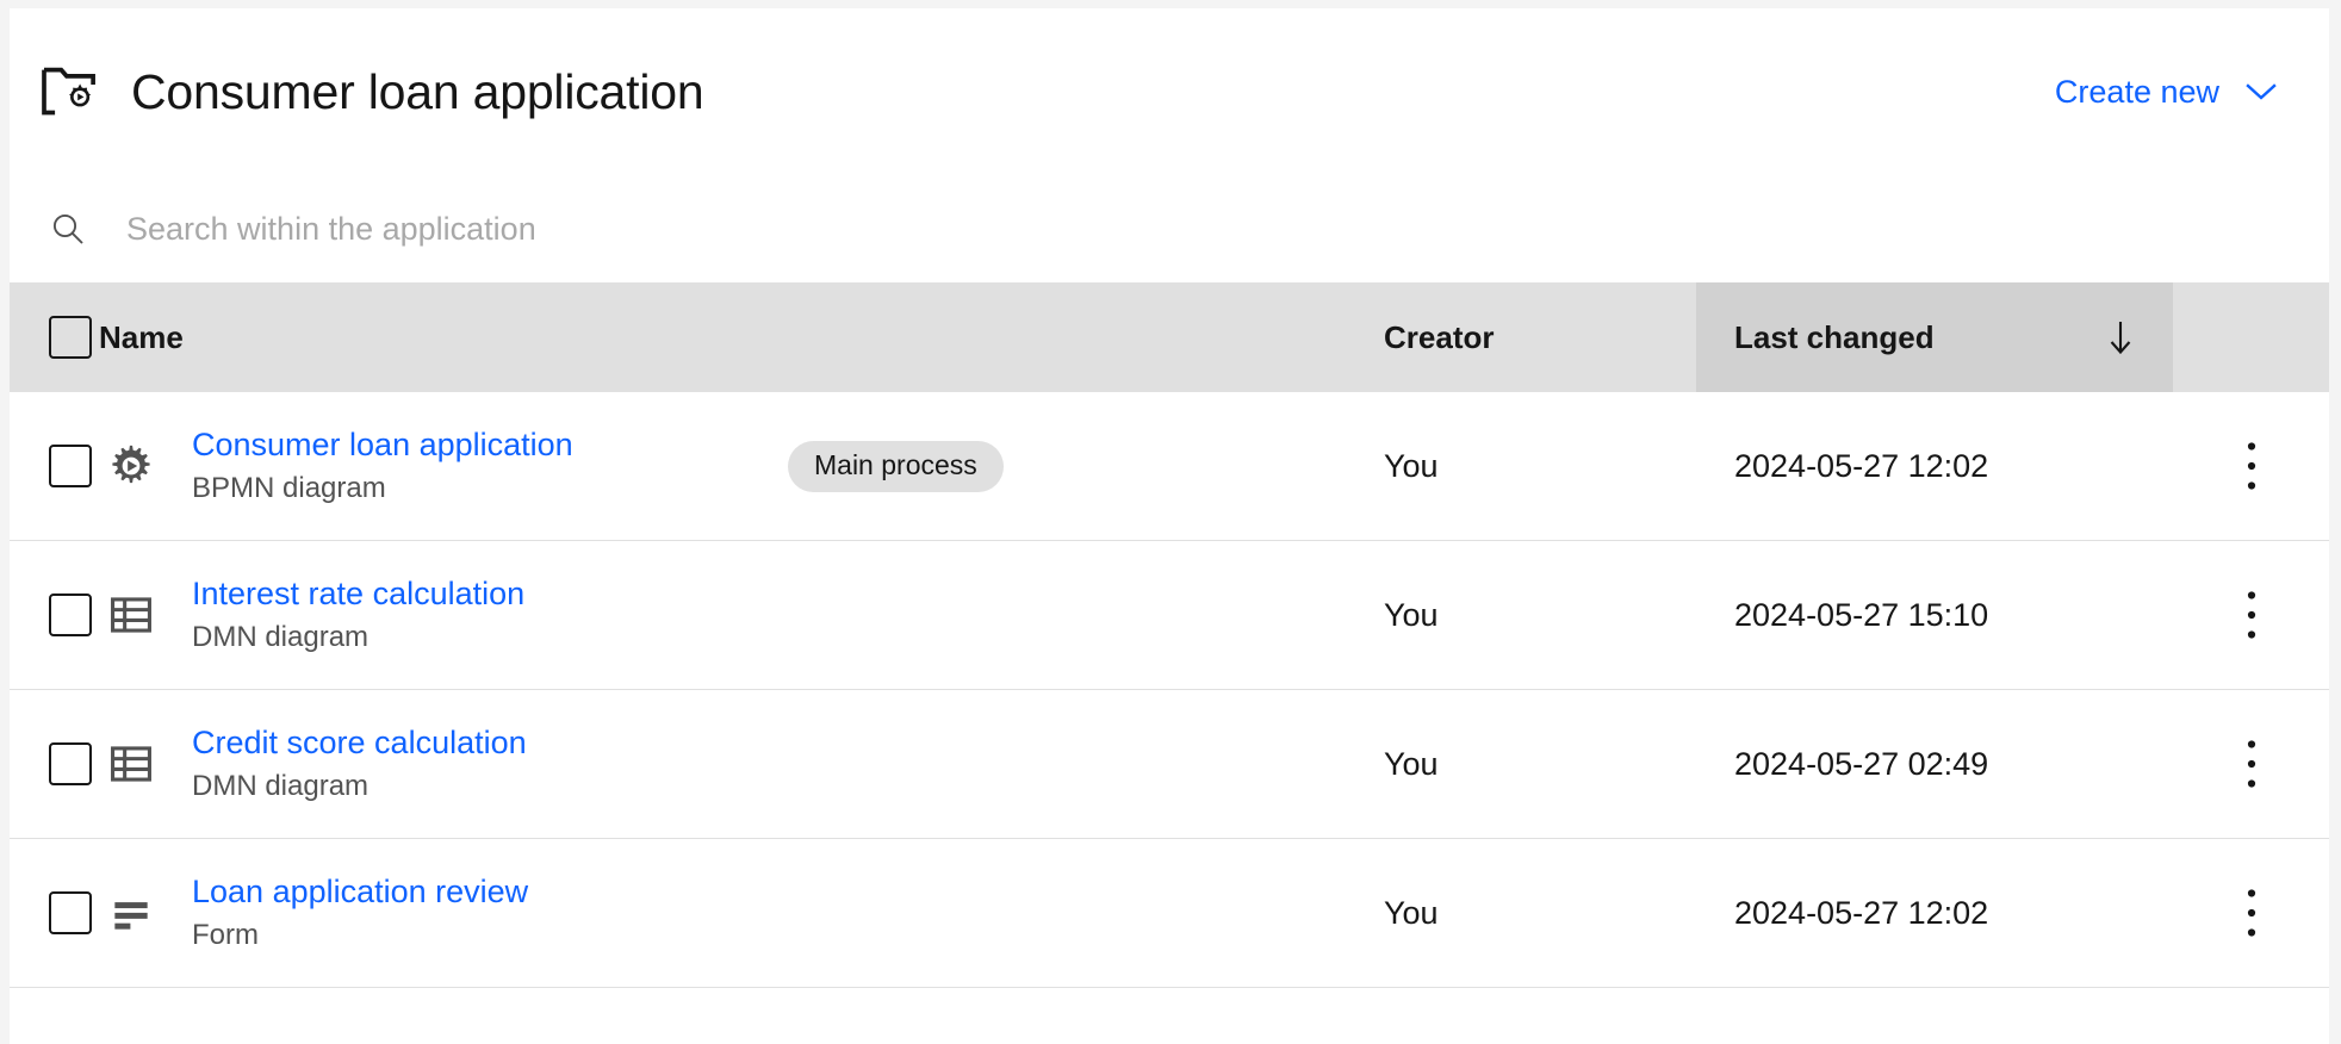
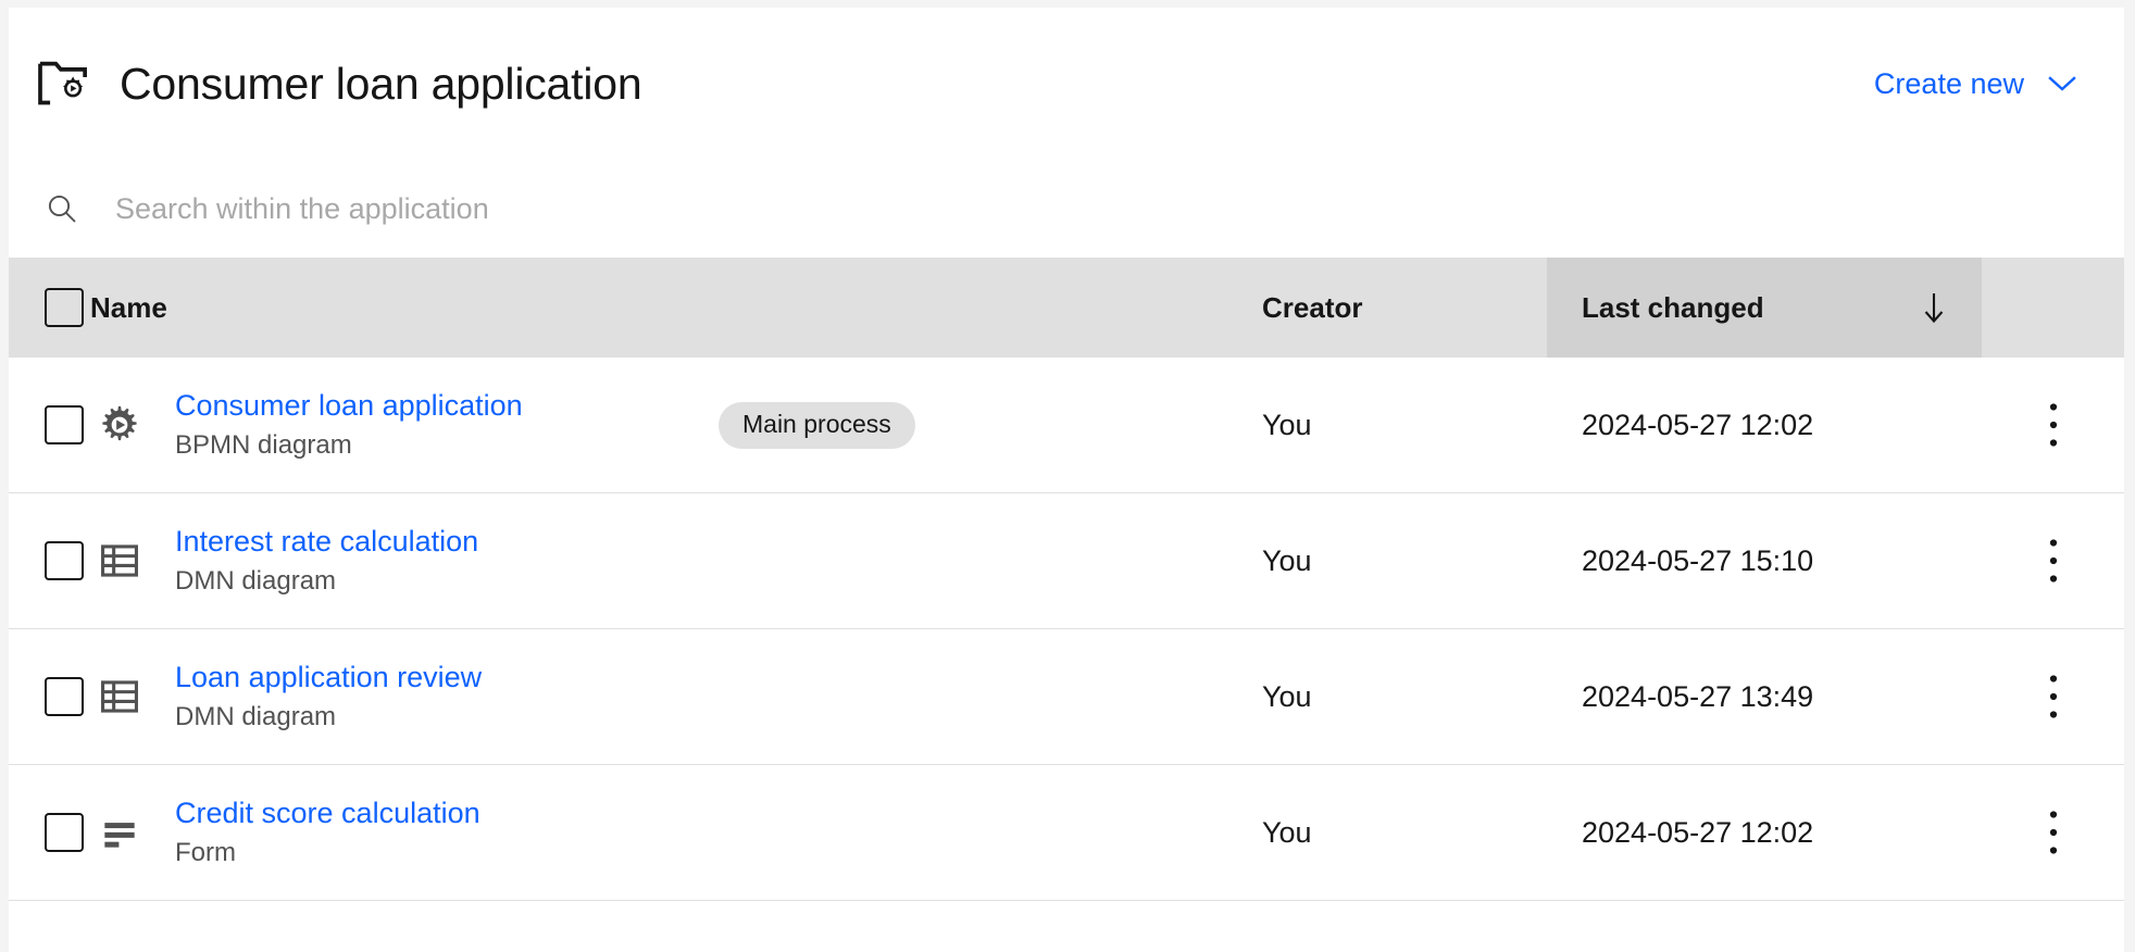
  Consumer loan application
  Create new
  Search within the application
  Name
  Creator
  Last changed
  Consumer loan application
  BPMN diagram
  Main process
  You
  2024-05-27 12:02
  Interest rate calculation
  DMN diagram
  You
  2024-05-27 15:10
- Credit score calculation
+ Loan application review
  DMN diagram
  You
- 2024-05-27 02:49
+ 2024-05-27 13:49
- Loan application review
+ Credit score calculation
  Form
  You
  2024-05-27 12:02
